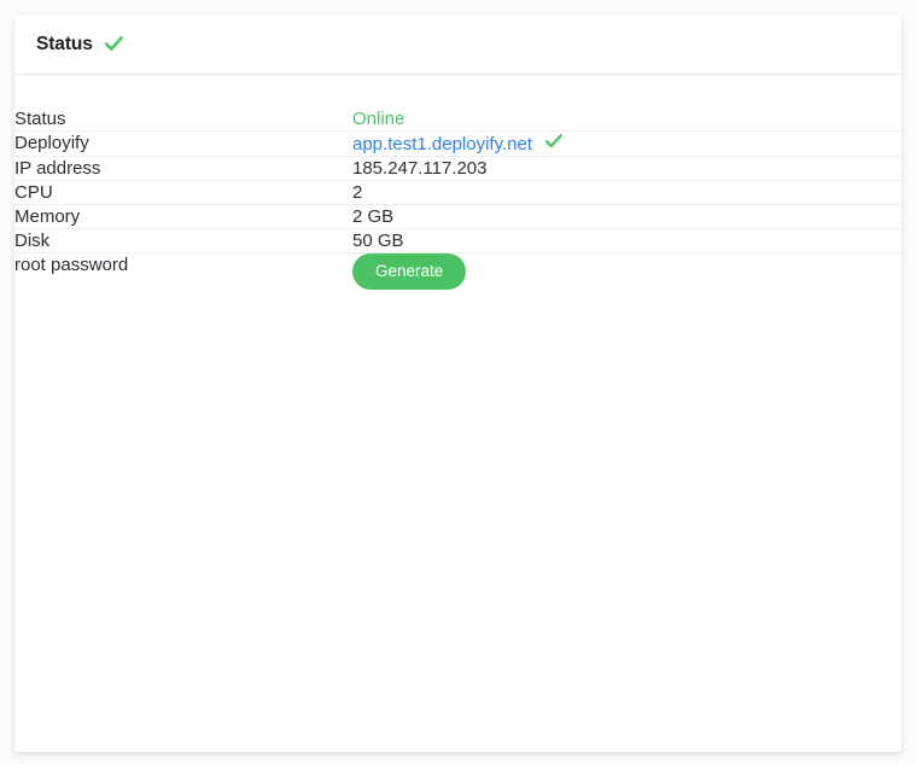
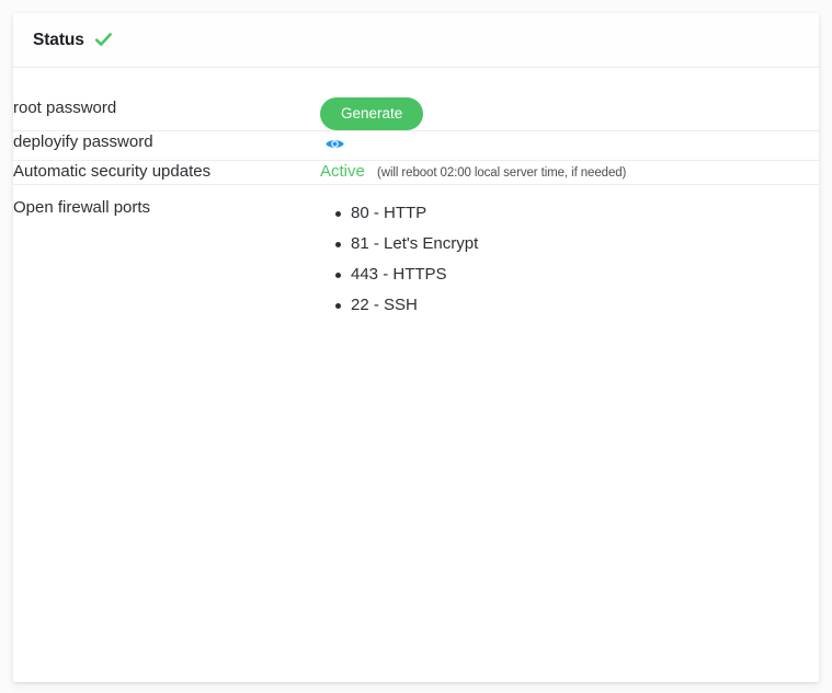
  Status
- Status	Online
- Deployify	app.test1.deployify.net
- IP address	185.247.117.203
- CPU	2
- Memory	2 GB
- Disk	50 GB
  root password	Generate
+ deployify password
+ Automatic security updates	Active (will reboot 02:00 local server time, if needed)
+ Open firewall ports	80 - HTTP 81 - Let's Encrypt 443 - HTTPS 22 - SSH
